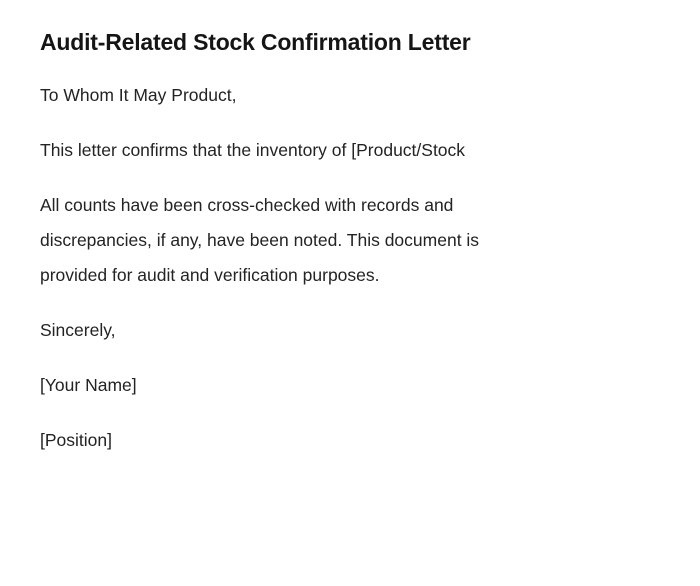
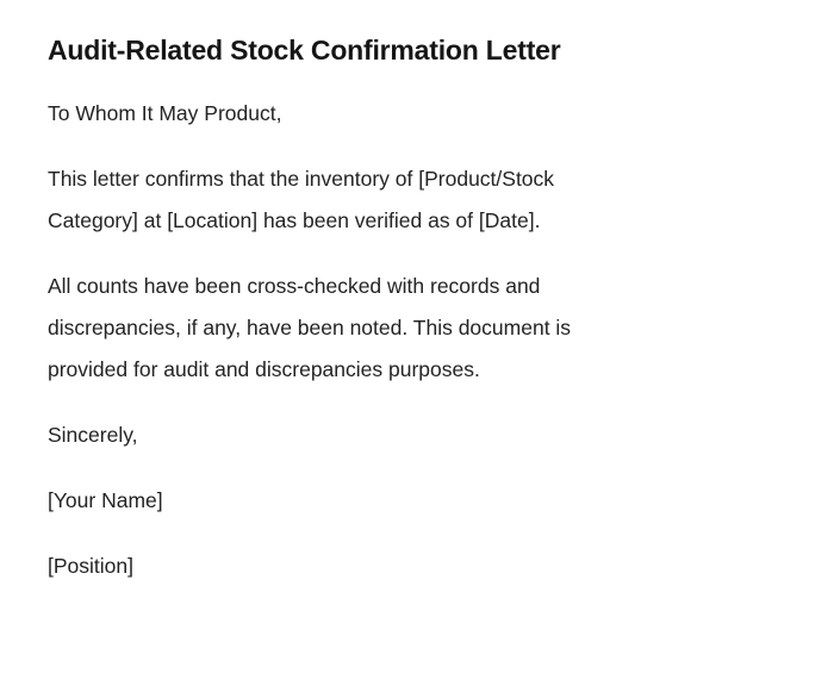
  Audit-Related Stock Confirmation Letter
  To Whom It May Product,
  This letter confirms that the inventory of [Product/Stock
+ Category] at [Location] has been verified as of [Date].
  All counts have been cross-checked with records and
  discrepancies, if any, have been noted. This document is
- provided for audit and verification purposes.
+ provided for audit and discrepancies purposes.
  Sincerely,
  [Your Name]
  [Position]
